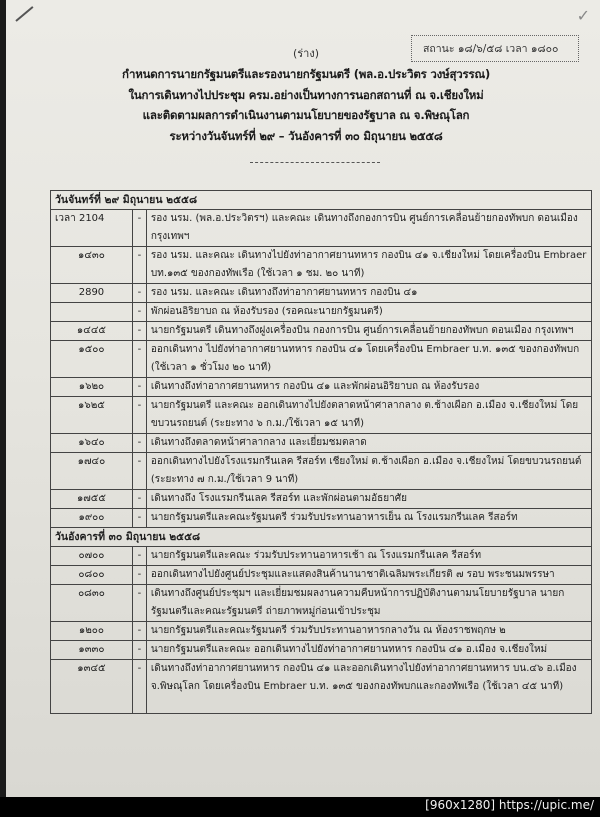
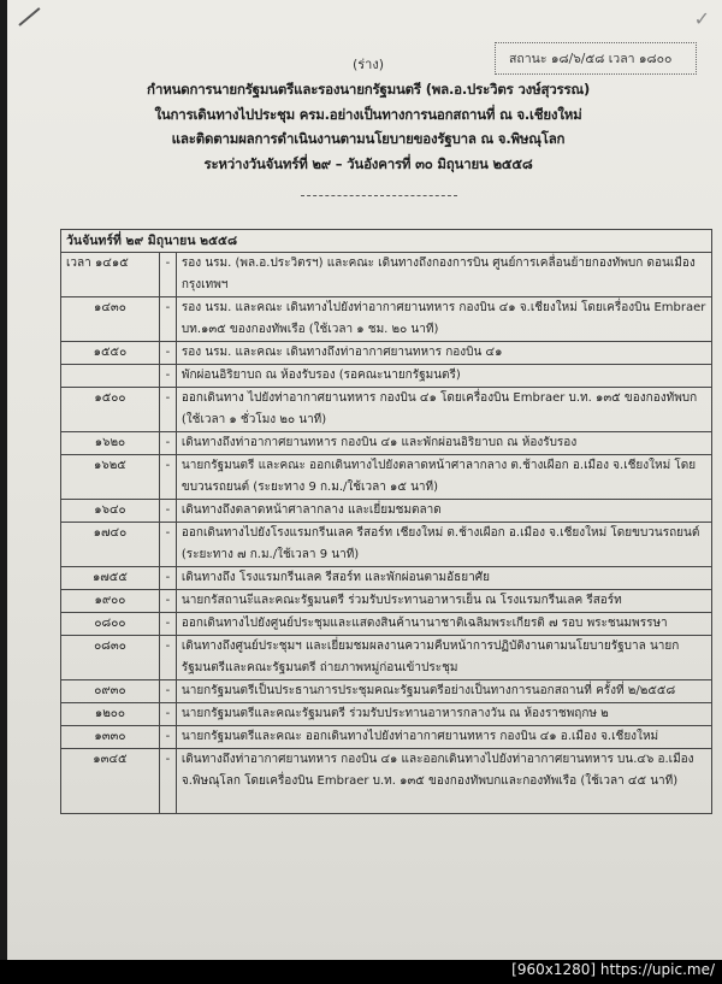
  ✓
  สถานะ ๑๘/๖/๕๘ เวลา ๑๘๐๐
  (ร่าง)
  กำหนดการนายกรัฐมนตรีและรองนายกรัฐมนตรี (พล.อ.ประวิตร วงษ์สุวรรณ)
  ในการเดินทางไปประชุม ครม.อย่างเป็นทางการนอกสถานที่ ณ จ.เชียงใหม่
  และติดตามผลการดำเนินงานตามนโยบายของรัฐบาล ณ จ.พิษณุโลก
  ระหว่างวันจันทร์ที่ ๒๙ – วันอังคารที่ ๓๐ มิถุนายน ๒๕๕๘
  วันจันทร์ที่ ๒๙ มิถุนายน ๒๕๕๘
- เวลา 2104	-	รอง นรม. (พล.อ.ประวิตรฯ) และคณะ เดินทางถึงกองการบิน ศูนย์การเคลื่อนย้ายกองทัพบก ดอนเมือง กรุงเทพฯ
+ เวลา ๑๔๑๕	-	รอง นรม. (พล.อ.ประวิตรฯ) และคณะ เดินทางถึงกองการบิน ศูนย์การเคลื่อนย้ายกองทัพบก ดอนเมือง กรุงเทพฯ
  ๑๔๓๐	-	รอง นรม. และคณะ เดินทางไปยังท่าอากาศยานทหาร กองบิน ๔๑ จ.เชียงใหม่ โดยเครื่องบิน Embraer บท.๑๓๕ ของกองทัพเรือ (ใช้เวลา ๑ ชม. ๒๐ นาที)
- 2890	-	รอง นรม. และคณะ เดินทางถึงท่าอากาศยานทหาร กองบิน ๔๑
+ ๑๕๕๐	-	รอง นรม. และคณะ เดินทางถึงท่าอากาศยานทหาร กองบิน ๔๑
  	-	พักผ่อนอิริยาบถ ณ ห้องรับรอง (รอคณะนายกรัฐมนตรี)
- ๑๔๔๕	-	นายกรัฐมนตรี เดินทางถึงฝูงเครื่องบิน กองการบิน ศูนย์การเคลื่อนย้ายกองทัพบก ดอนเมือง กรุงเทพฯ
  ๑๕๐๐	-	ออกเดินทาง ไปยังท่าอากาศยานทหาร กองบิน ๔๑ โดยเครื่องบิน Embraer บ.ท. ๑๓๕ ของกองทัพบก (ใช้เวลา ๑ ชั่วโมง ๒๐ นาที)
  ๑๖๒๐	-	เดินทางถึงท่าอากาศยานทหาร กองบิน ๔๑ และพักผ่อนอิริยาบถ ณ ห้องรับรอง
- ๑๖๒๕	-	นายกรัฐมนตรี และคณะ ออกเดินทางไปยังตลาดหน้าศาลากลาง ต.ช้างเผือก อ.เมือง จ.เชียงใหม่ โดยขบวนรถยนต์ (ระยะทาง ๖ ก.ม./ใช้เวลา ๑๕ นาที)
+ ๑๖๒๕	-	นายกรัฐมนตรี และคณะ ออกเดินทางไปยังตลาดหน้าศาลากลาง ต.ช้างเผือก อ.เมือง จ.เชียงใหม่ โดยขบวนรถยนต์ (ระยะทาง 9 ก.ม./ใช้เวลา ๑๕ นาที)
  ๑๖๔๐	-	เดินทางถึงตลาดหน้าศาลากลาง และเยี่ยมชมตลาด
  ๑๗๔๐	-	ออกเดินทางไปยังโรงแรมกรีนเลค รีสอร์ท เชียงใหม่ ต.ช้างเผือก อ.เมือง จ.เชียงใหม่ โดยขบวนรถยนต์ (ระยะทาง ๗ ก.ม./ใช้เวลา 9 นาที)
  ๑๗๕๕	-	เดินทางถึง โรงแรมกรีนเลค รีสอร์ท และพักผ่อนตามอัธยาศัย
- ๑๙๐๐	-	นายกรัฐมนตรีและคณะรัฐมนตรี ร่วมรับประทานอาหารเย็น ณ โรงแรมกรีนเลค รีสอร์ท
+ ๑๙๐๐	-	นายกรัสถานะีและคณะรัฐมนตรี ร่วมรับประทานอาหารเย็น ณ โรงแรมกรีนเลค รีสอร์ท
- วันอังคารที่ ๓๐ มิถุนายน ๒๕๕๘
- ๐๗๐๐	-	นายกรัฐมนตรีและคณะ ร่วมรับประทานอาหารเช้า ณ โรงแรมกรีนเลค รีสอร์ท
  ๐๘๐๐	-	ออกเดินทางไปยังศูนย์ประชุมและแสดงสินค้านานาชาติเฉลิมพระเกียรติ ๗ รอบ พระชนมพรรษา
  ๐๘๓๐	-	เดินทางถึงศูนย์ประชุมฯ และเยี่ยมชมผลงานความคืบหน้าการปฏิบัติงานตามนโยบายรัฐบาล นายกรัฐมนตรีและคณะรัฐมนตรี ถ่ายภาพหมู่ก่อนเข้าประชุม
+ ๐๙๓๐	-	นายกรัฐมนตรีเป็นประธานการประชุมคณะรัฐมนตรีอย่างเป็นทางการนอกสถานที่ ครั้งที่ ๒/๒๕๕๘
  ๑๒๐๐	-	นายกรัฐมนตรีและคณะรัฐมนตรี ร่วมรับประทานอาหารกลางวัน ณ ห้องราชพฤกษ ๒
  ๑๓๓๐	-	นายกรัฐมนตรีและคณะ ออกเดินทางไปยังท่าอากาศยานทหาร กองบิน ๔๑ อ.เมือง จ.เชียงใหม่
  ๑๓๔๕	-	เดินทางถึงท่าอากาศยานทหาร กองบิน ๔๑ และออกเดินทางไปยังท่าอากาศยานทหาร บน.๔๖ อ.เมือง จ.พิษณุโลก โดยเครื่องบิน Embraer บ.ท. ๑๓๕ ของกองทัพบกและกองทัพเรือ (ใช้เวลา ๔๕ นาที)
  [960x1280] https://upic.me/
